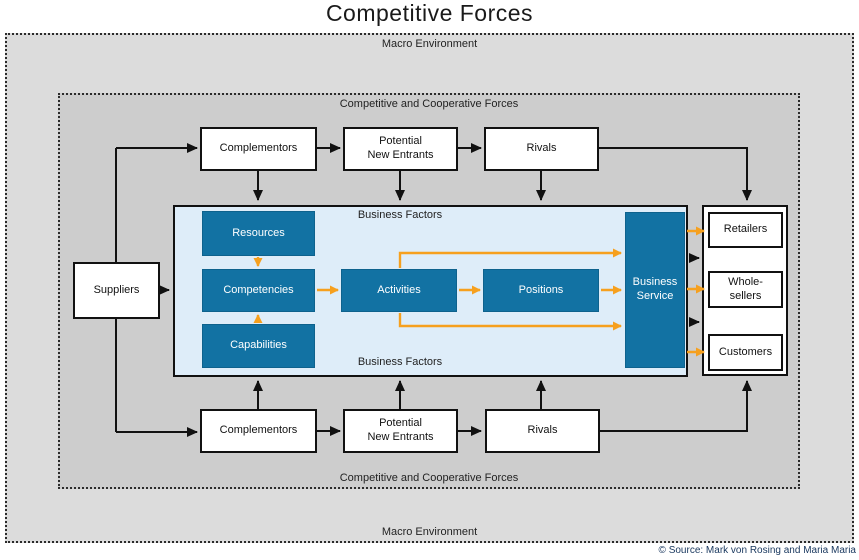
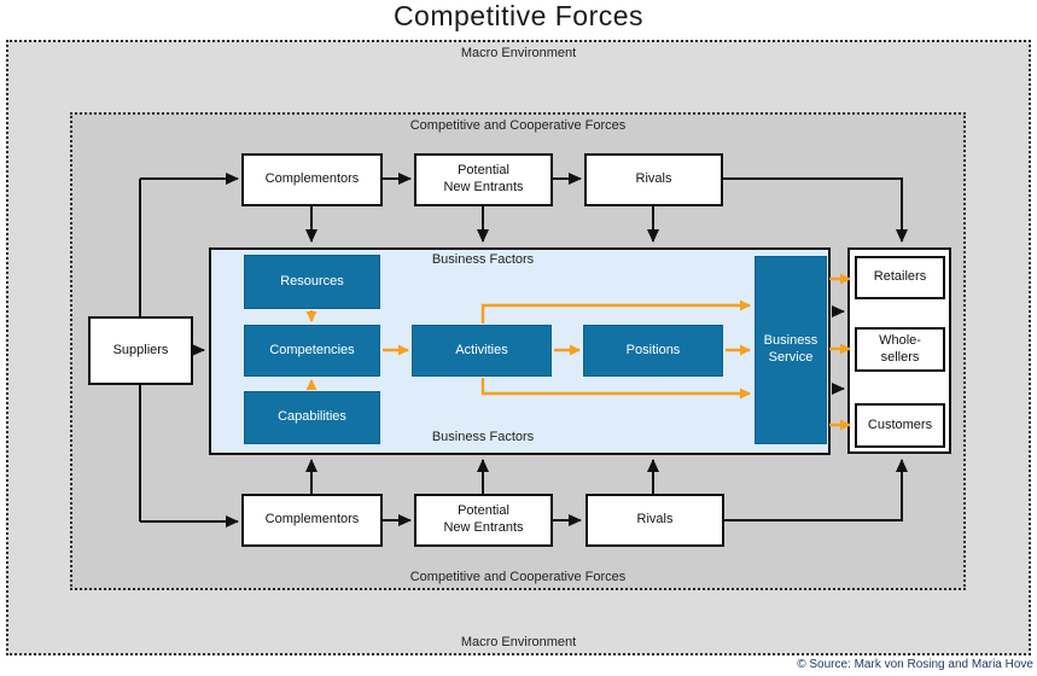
  Competitive Forces
  Macro Environment
  Macro Environment
  Competitive and Cooperative Forces
  Competitive and Cooperative Forces
  Business Factors
  Business Factors
  Suppliers
  Complementors
  Potential
  New Entrants
  Rivals
  Complementors
  Potential
  New Entrants
  Rivals
  Resources
  Competencies
  Capabilities
  Activities
  Positions
  Business
  Service
  Retailers
  Whole-
  sellers
  Customers
- © Source: Mark von Rosing and Maria Maria
+ © Source: Mark von Rosing and Maria Hove
